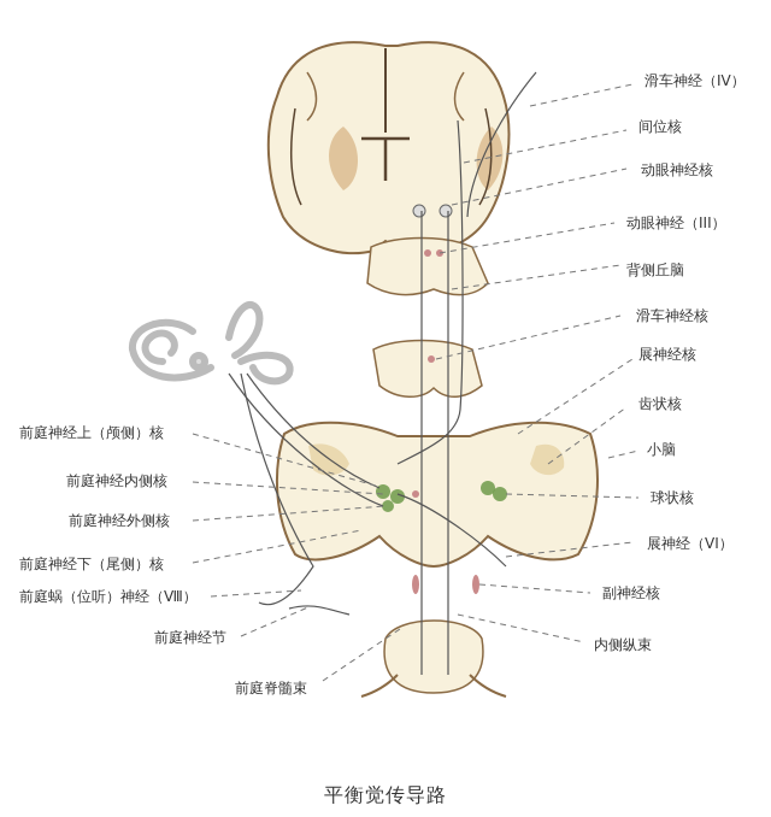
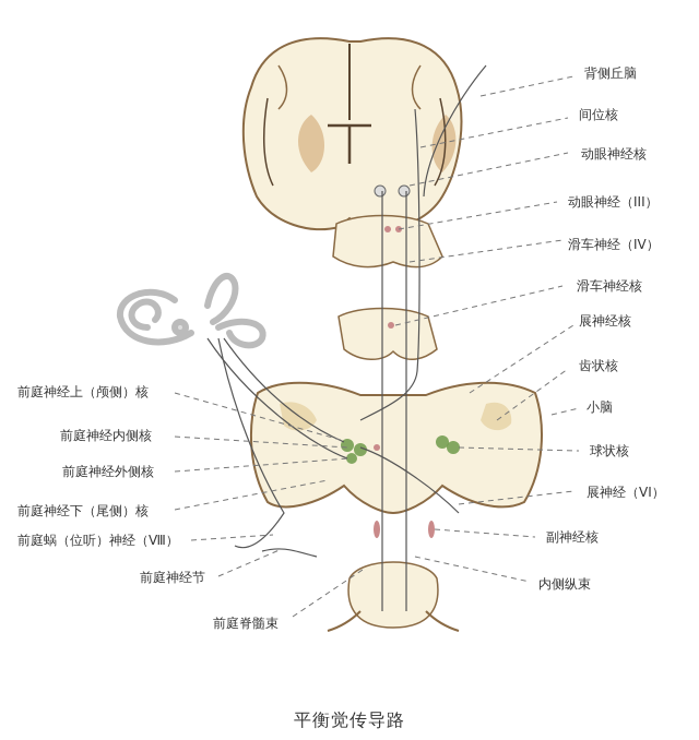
- 滑车神经（IV）
+ 背侧丘脑
  间位核
  动眼神经核
  动眼神经（III）
- 背侧丘脑
+ 滑车神经（IV）
  滑车神经核
  展神经核
  齿状核
  小脑
  球状核
  展神经（VI）
  副神经核
  内侧纵束
  前庭神经上（颅侧）核
  前庭神经内侧核
  前庭神经外侧核
  前庭神经下（尾侧）核
  前庭蜗（位听）神经（Ⅷ）
  前庭神经节
  前庭脊髓束
  平衡觉传导路
